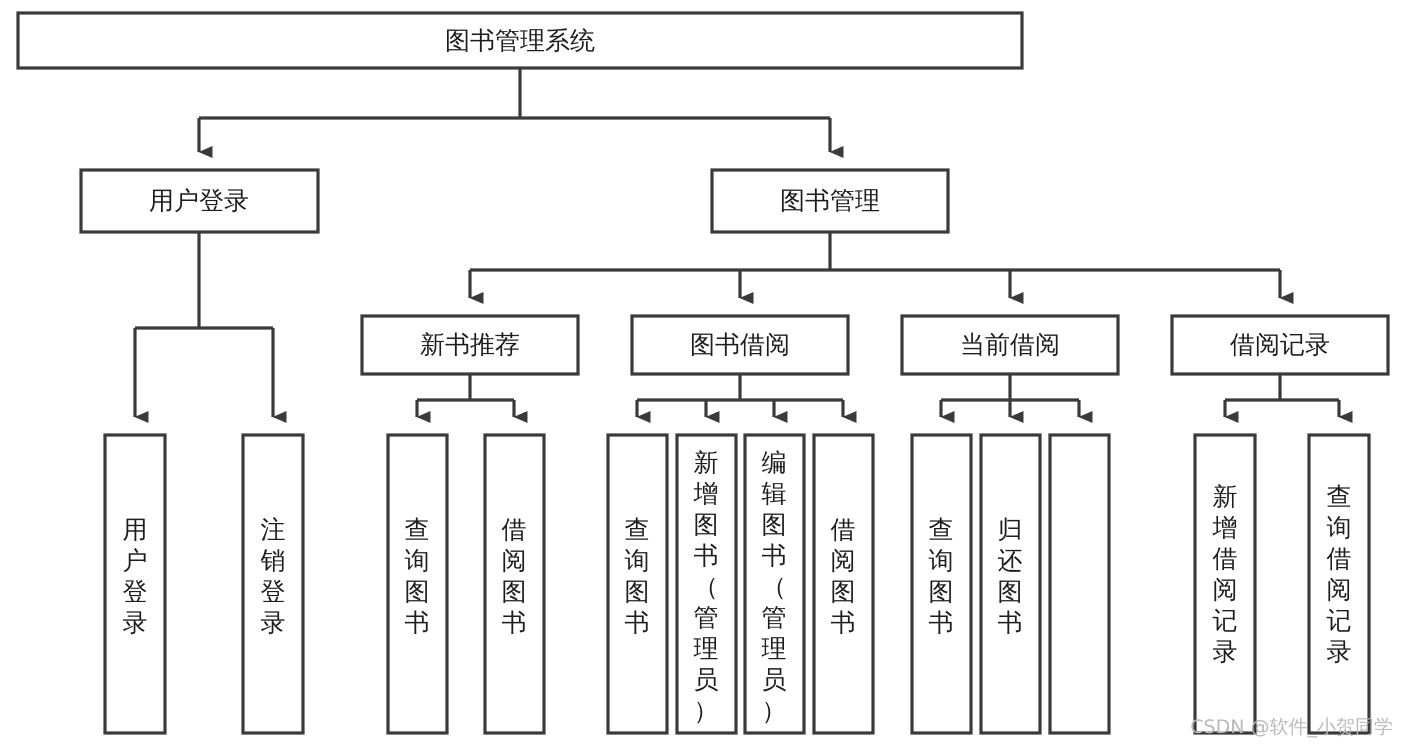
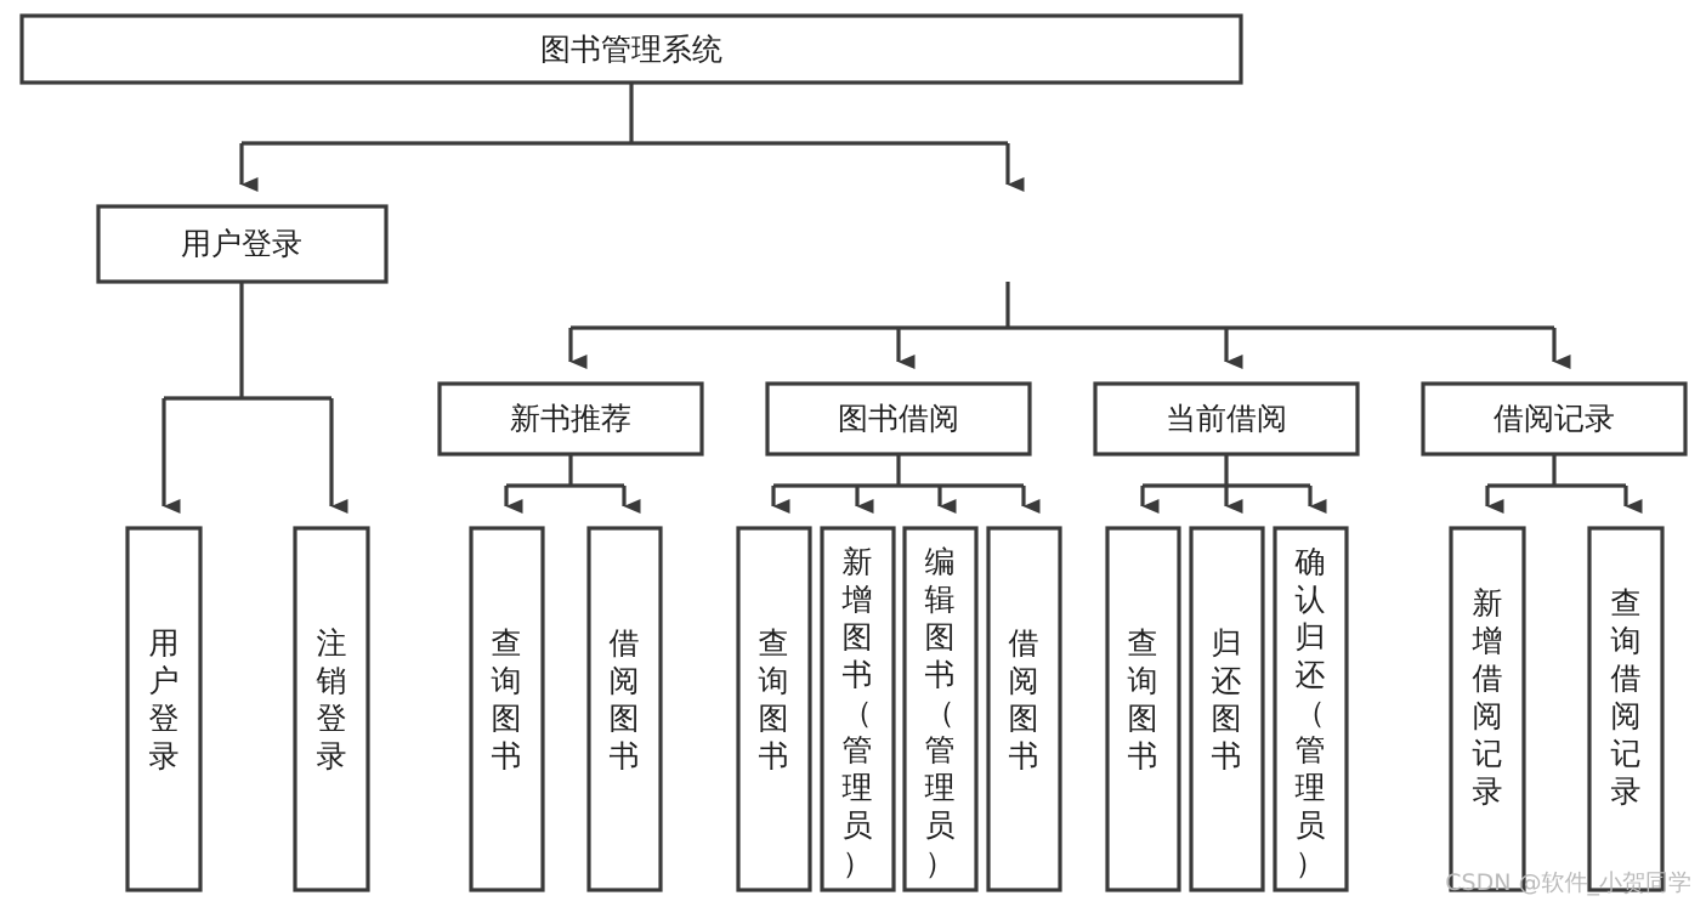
  图书管理系统
  用户登录
- 图书管理
  新书推荐
  图书借阅
  当前借阅
  借阅记录
  用户登录
  注销登录
  查询图书
  借阅图书
  查询图书
  新增图书（管理员）
  编辑图书（管理员）
  借阅图书
  查询图书
  归还图书
+ 确认归还（管理员）
  新增借阅记录
  查询借阅记录
  CSDN @软件_小贺同学
